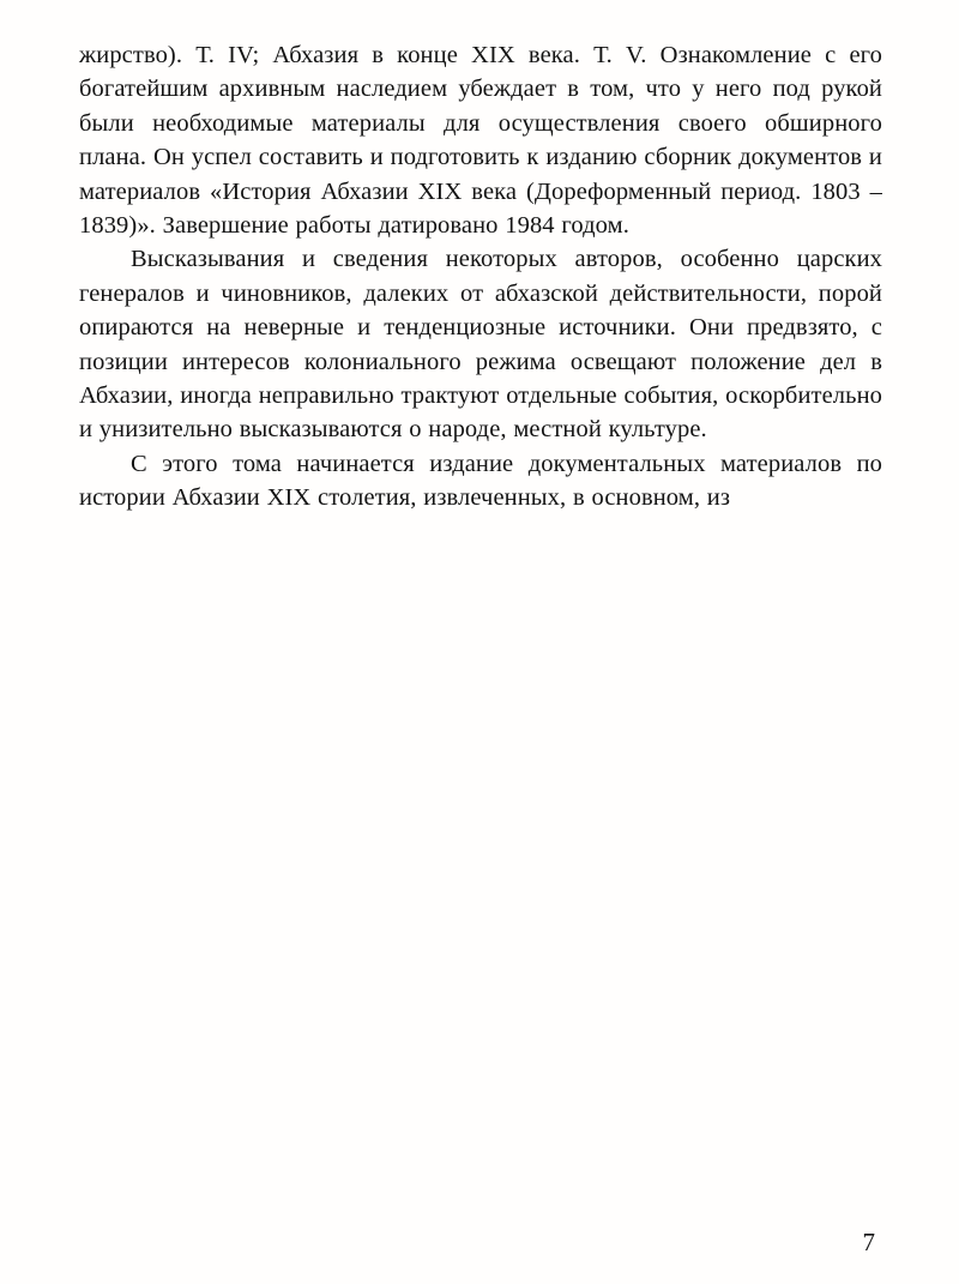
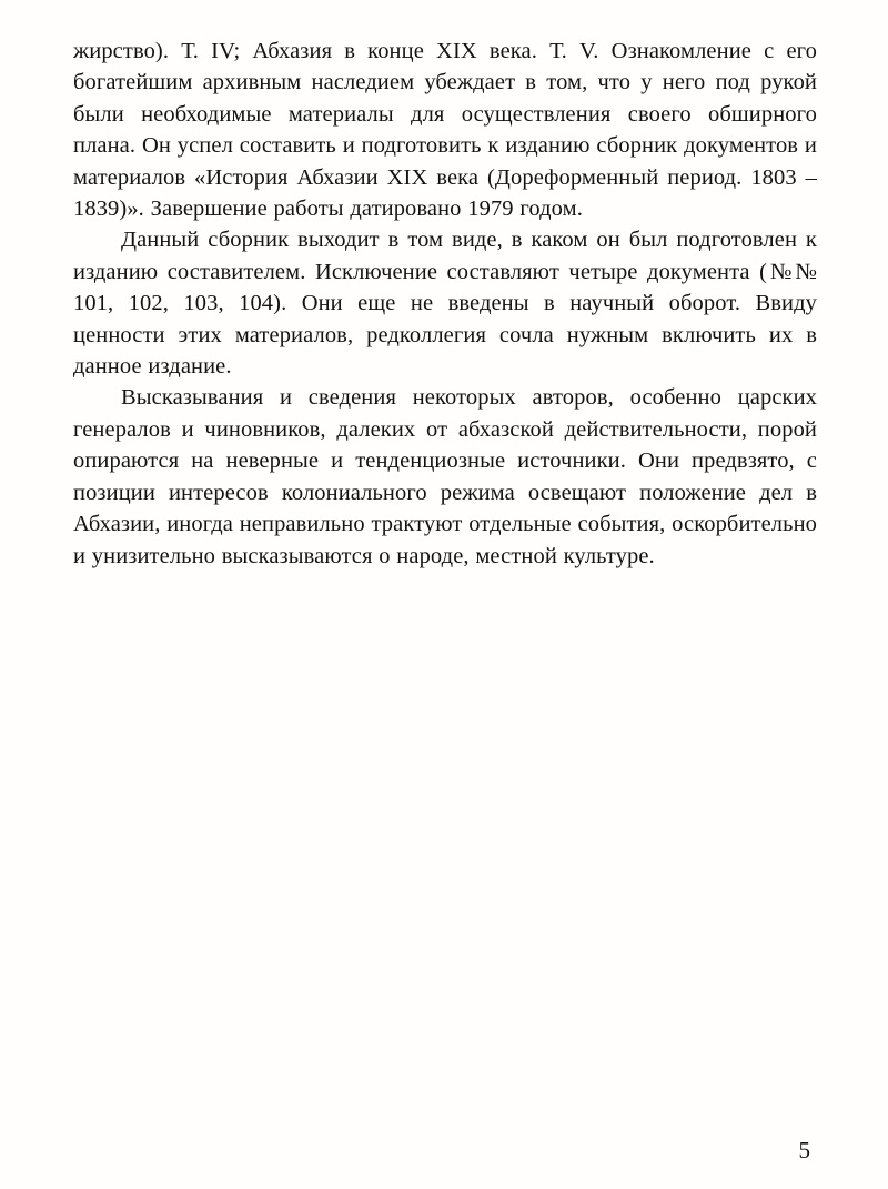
- жирство). Т. IV; Абхазия в конце XIX века. Т. V. Ознакомление с его богатейшим архивным наследием убеждает в том, что у него под рукой были необходимые материалы для осуществления своего обширного плана. Он успел составить и подготовить к изданию сборник документов и материалов «История Абхазии XIX века (Дореформенный период. 1803 – 1839)». Завершение работы датировано 1984 годом.
+ жирство). Т. IV; Абхазия в конце XIX века. Т. V. Ознакомление с его богатейшим архивным наследием убеждает в том, что у него под рукой были необходимые материалы для осуществления своего обширного плана. Он успел составить и подготовить к изданию сборник документов и материалов «История Абхазии XIX века (Дореформенный период. 1803 – 1839)». Завершение работы датировано 1979 годом.
+ Данный сборник выходит в том виде, в каком он был подготовлен к изданию составителем. Исключение составляют четыре документа (№№ 101, 102, 103, 104). Они еще не введены в научный оборот. Ввиду ценности этих материалов, редколлегия сочла нужным включить их в данное издание.
  Высказывания и сведения некоторых авторов, особенно царских генералов и чиновников, далеких от абхазской действительности, порой опираются на неверные и тенденциозные источники. Они предвзято, с позиции интересов колониального режима освещают положение дел в Абхазии, иногда неправильно трактуют отдельные события, оскорбительно и унизительно высказываются о народе, местной культуре.
- С этого тома начинается издание документальных материалов по истории Абхазии XIX столетия, извлеченных, в основном, из
- 7
+ 5
